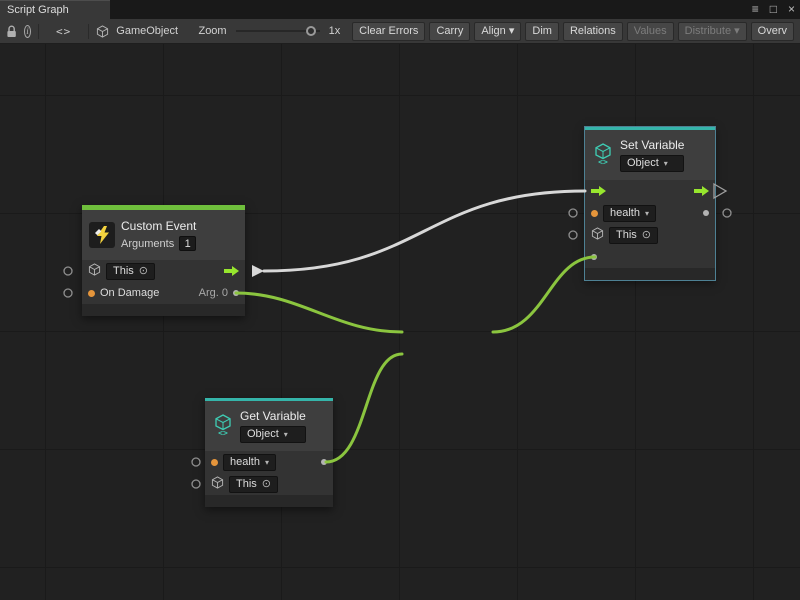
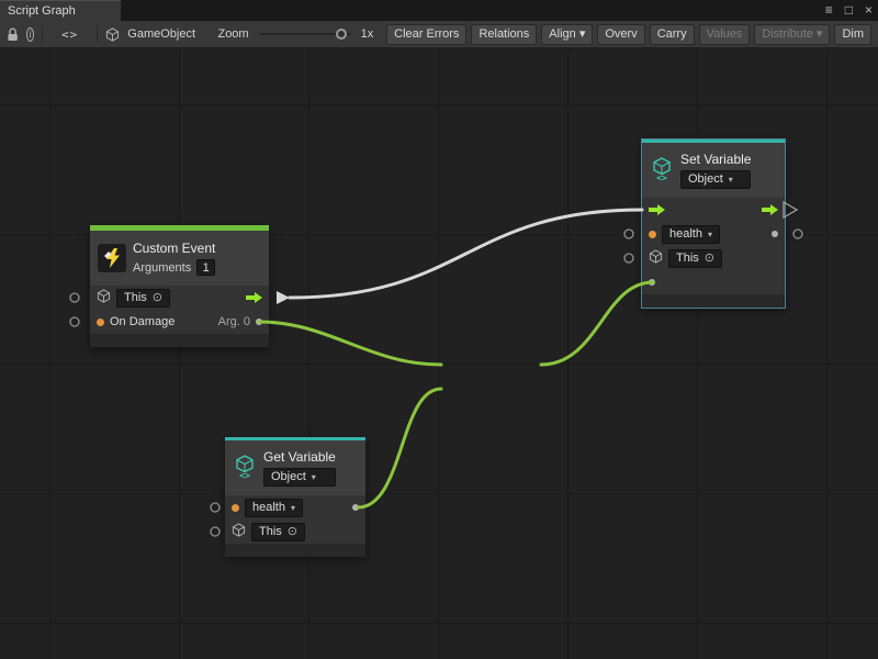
  Script Graph
  ≡
  □
  ×
  i
  <>
  GameObject
  Zoom
  1x
  Clear Errors
- Carry
+ Relations
  Align ▾
- Dim
+ Overv
- Relations
+ Carry
  Values
  Distribute ▾
- Overv
+ Dim
  Custom Event
  Arguments
  1
  This
  ⊙
  On Damage
  Arg. 0
  <>
  Get Variable
  Object
  ▾
  health
  ▾
  This
  ⊙
  <>
  Set Variable
  Object
  ▾
  health
  ▾
  This
  ⊙
